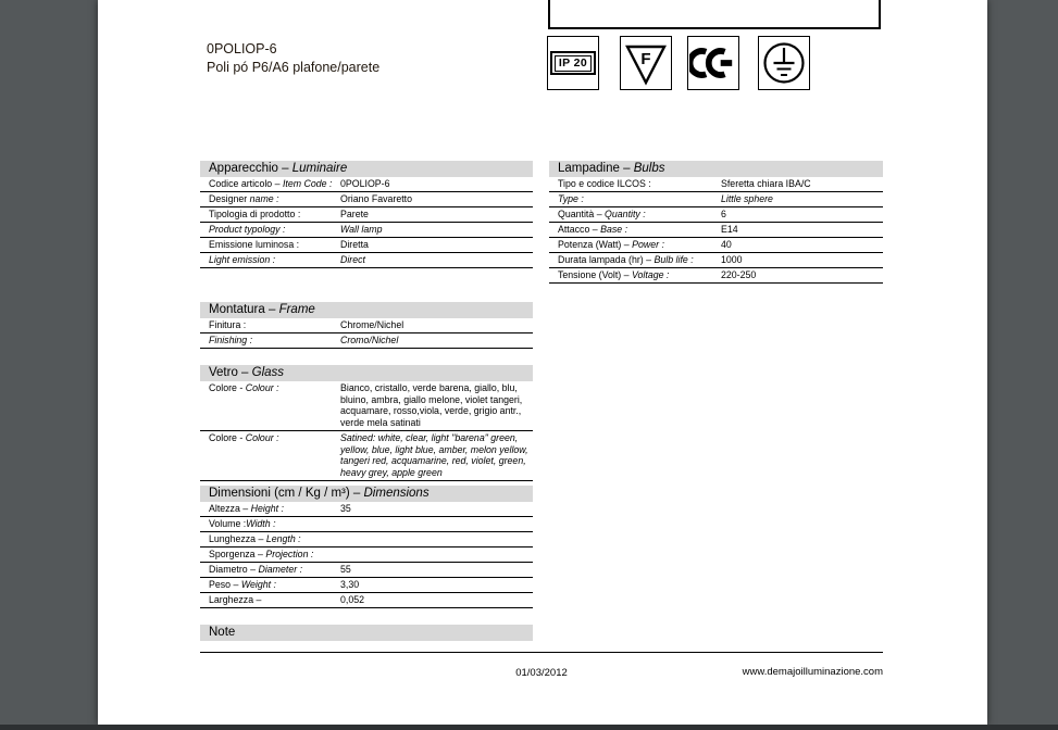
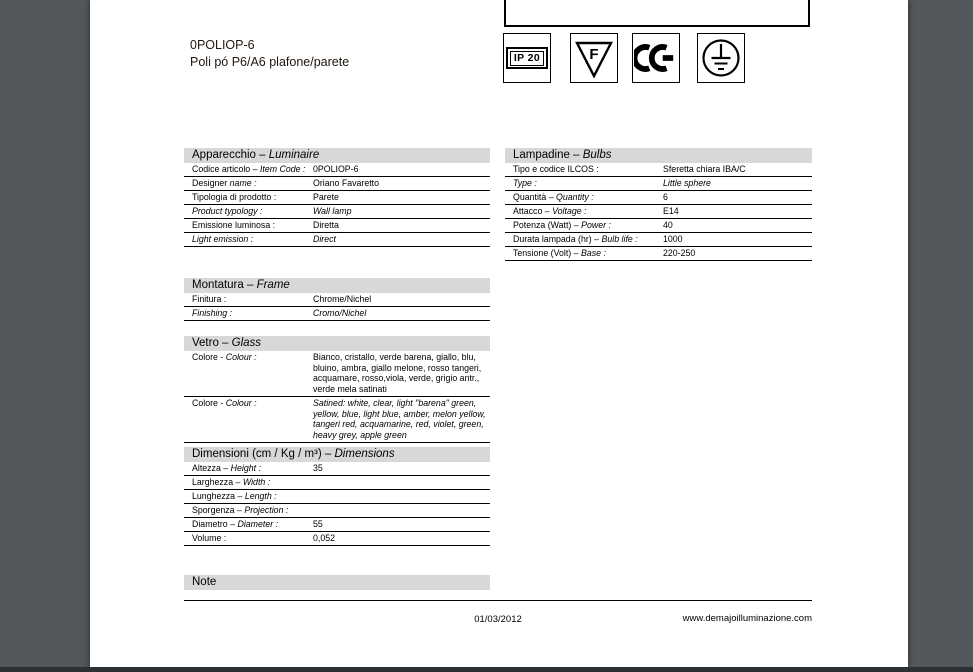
  0POLIOP-6
  Poli pó P6/A6 plafone/parete
  IP 20
  F
  Apparecchio – Luminaire
  Codice articolo – Item Code :
  0POLIOP-6
  Designer name :
  Oriano Favaretto
  Tipologia di prodotto :
  Parete
  Product typology :
  Wall lamp
  Emissione luminosa :
  Diretta
  Light emission :
  Direct
  Lampadine – Bulbs
  Tipo e codice ILCOS :
  Sferetta chiara IBA/C
  Type :
  Little sphere
  Quantità – Quantity :
  6
- Attacco – Base :
+ Attacco – Voltage :
  E14
  Potenza (Watt) – Power :
  40
  Durata lampada (hr) – Bulb life :
  1000
- Tensione (Volt) – Voltage :
+ Tensione (Volt) – Base :
  220-250
  Montatura – Frame
  Finitura :
  Chrome/Nichel
  Finishing :
  Cromo/Nichel
  Vetro – Glass
  Colore - Colour :
- Bianco, cristallo, verde barena, giallo, blu, bluino, ambra, giallo melone, violet tangeri, acquamare, rosso,viola, verde, grigio antr., verde mela satinati
+ Bianco, cristallo, verde barena, giallo, blu, bluino, ambra, giallo melone, rosso tangeri, acquamare, rosso,viola, verde, grigio antr., verde mela satinati
  Colore - Colour :
  Satined: white, clear, light "barena" green, yellow, blue, light blue, amber, melon yellow, tangeri red, acquamarine, red, violet, green, heavy grey, apple green
  Dimensioni (cm / Kg / m³) – Dimensions
  Altezza – Height :
  35
- Volume :Width :
+ Larghezza – Width :
  Lunghezza – Length :
  Sporgenza – Projection :
  Diametro – Diameter :
  55
- Peso – Weight :
- 3,30
- Larghezza –
+ Volume :
  0,052
  Note
  01/03/2012
  www.demajoilluminazione.com
